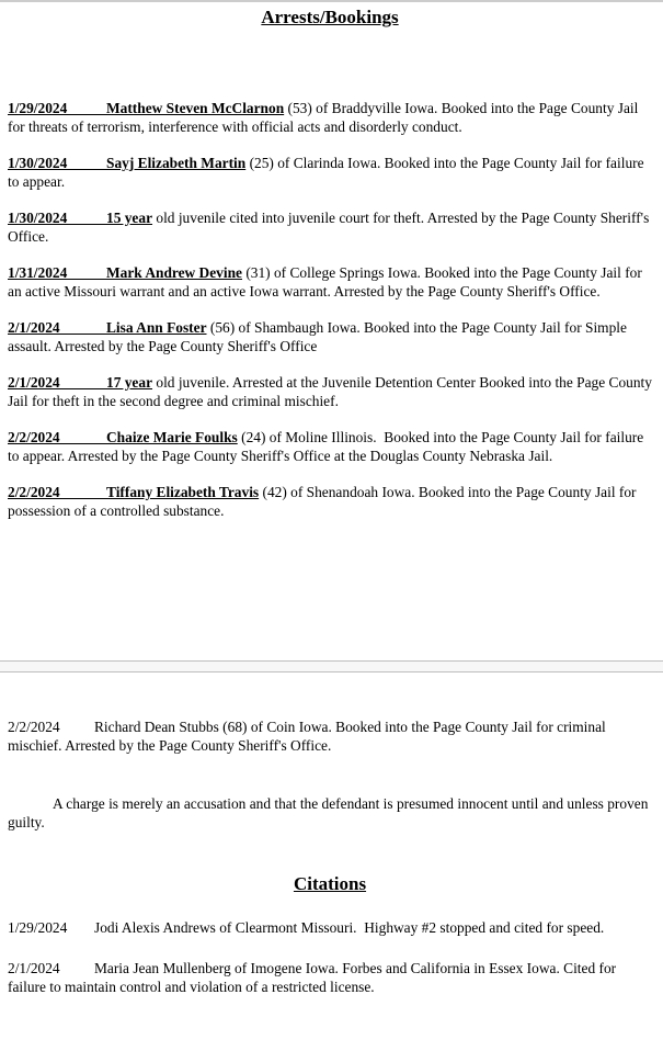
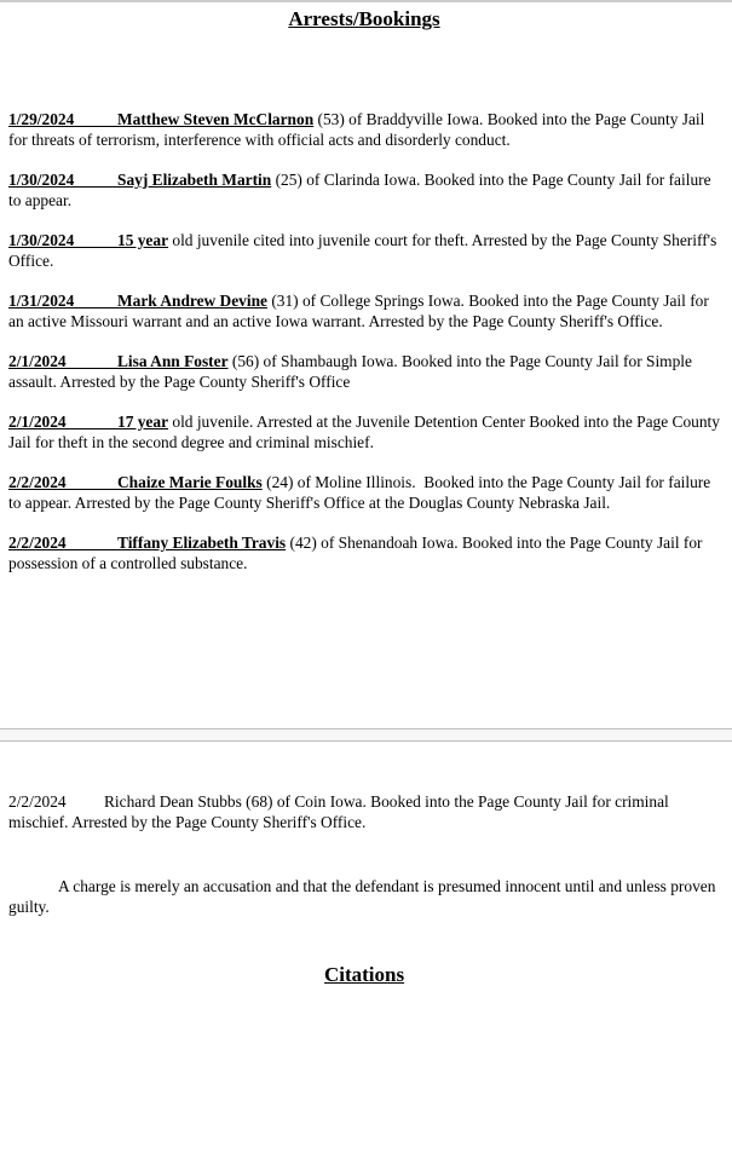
  Arrests/Bookings
  1/29/2024 Matthew Steven McClarnon (53) of Braddyville Iowa. Booked into the Page County Jail for threats of terrorism, interference with official acts and disorderly conduct.
  1/30/2024 Sayj Elizabeth Martin (25) of Clarinda Iowa. Booked into the Page County Jail for failure to appear.
  1/30/2024 15 year old juvenile cited into juvenile court for theft. Arrested by the Page County Sheriff's Office.
  1/31/2024 Mark Andrew Devine (31) of College Springs Iowa. Booked into the Page County Jail for an active Missouri warrant and an active Iowa warrant. Arrested by the Page County Sheriff's Office.
  2/1/2024 Lisa Ann Foster (56) of Shambaugh Iowa. Booked into the Page County Jail for Simple assault. Arrested by the Page County Sheriff's Office
  2/1/2024 17 year old juvenile. Arrested at the Juvenile Detention Center Booked into the Page County Jail for theft in the second degree and criminal mischief.
  2/2/2024 Chaize Marie Foulks (24) of Moline Illinois. Booked into the Page County Jail for failure to appear. Arrested by the Page County Sheriff's Office at the Douglas County Nebraska Jail.
  2/2/2024 Tiffany Elizabeth Travis (42) of Shenandoah Iowa. Booked into the Page County Jail for possession of a controlled substance.
  2/2/2024 Richard Dean Stubbs (68) of Coin Iowa. Booked into the Page County Jail for criminal mischief. Arrested by the Page County Sheriff's Office.
  A charge is merely an accusation and that the defendant is presumed innocent until and unless proven guilty.
  Citations
- 1/29/2024 Jodi Alexis Andrews of Clearmont Missouri. Highway #2 stopped and cited for speed.
- 2/1/2024 Maria Jean Mullenberg of Imogene Iowa. Forbes and California in Essex Iowa. Cited for failure to maintain control and violation of a restricted license.
